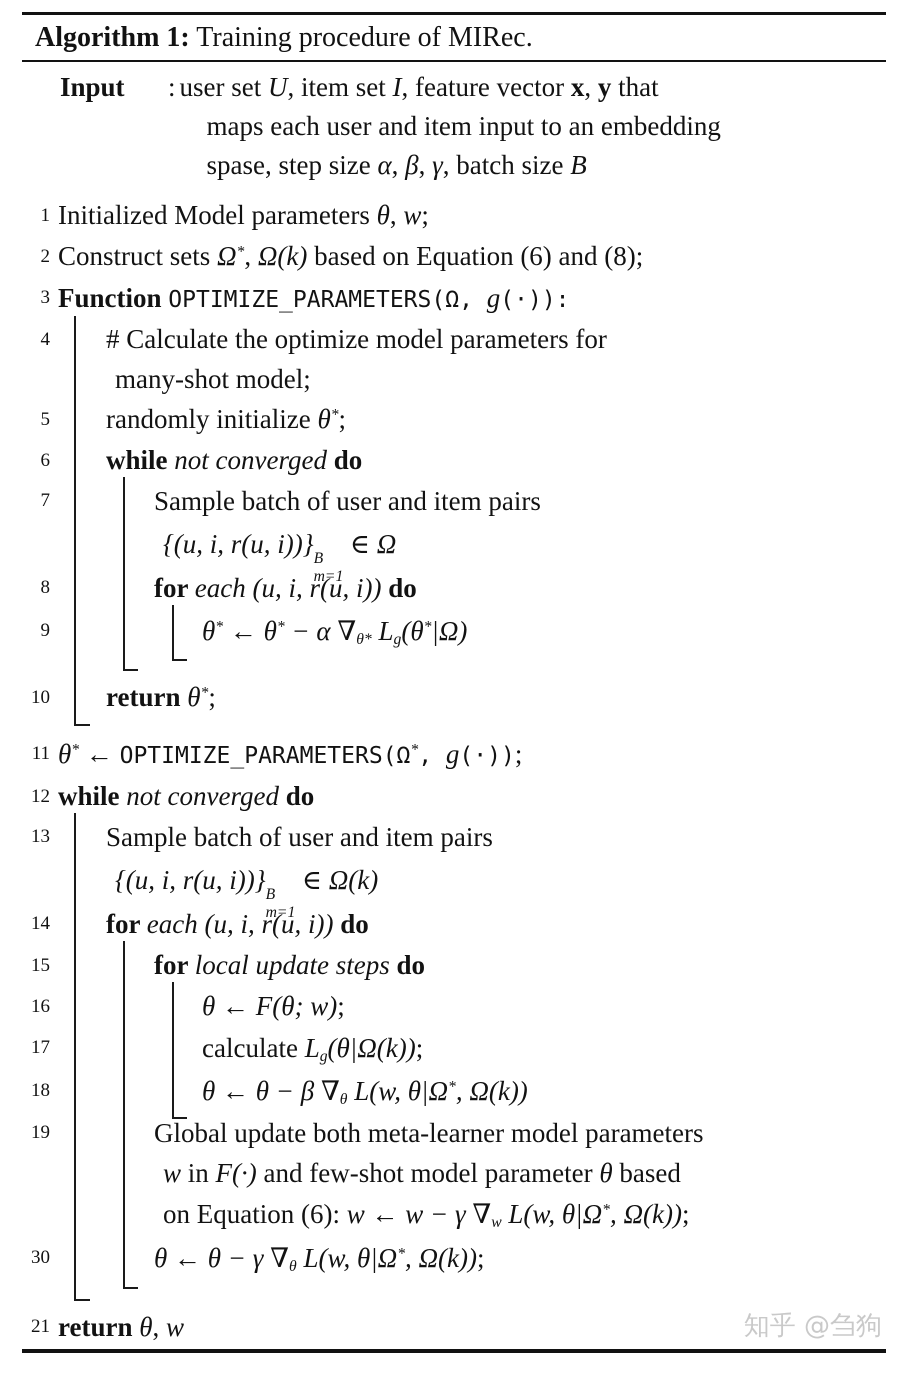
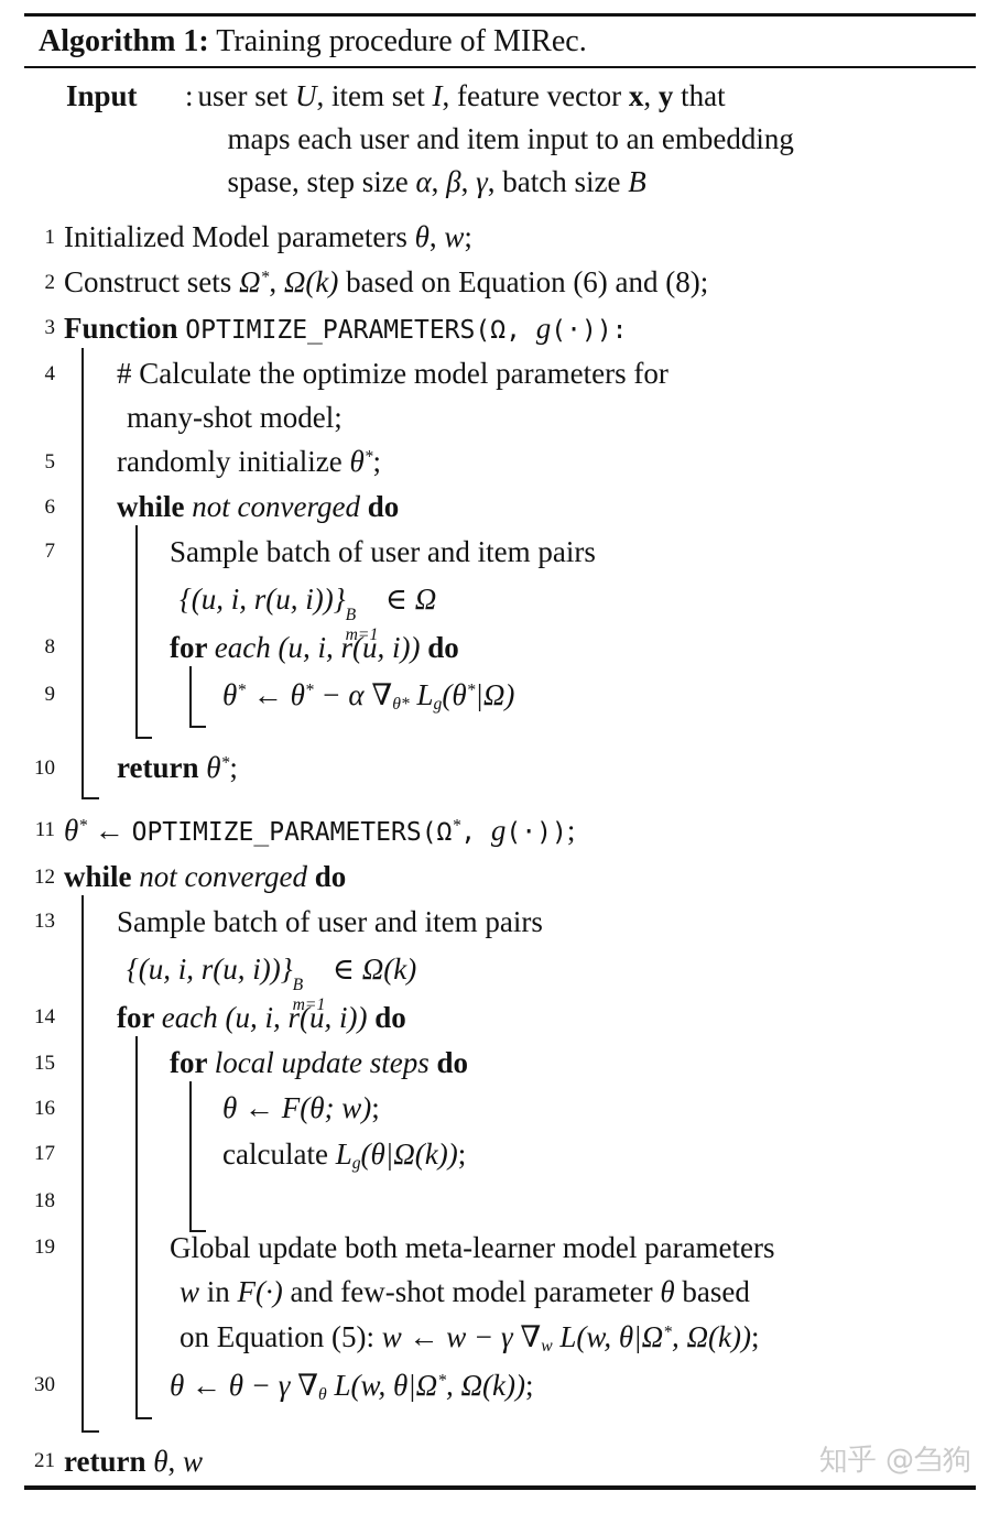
  Algorithm 1: Training procedure of MIRec.
  Input
  :
  user set U, item set I, feature vector x, y that
  maps each user and item input to an embedding
  spase, step size α, β, γ, batch size B
  1
  Initialized Model parameters θ, w;
  2
  Construct sets Ω*, Ω(k) based on Equation (6) and (8);
  3
  Function OPTIMIZE_PARAMETERS(Ω, g(·)):
  4
  # Calculate the optimize model parameters for
  many-shot model;
  5
  randomly initialize θ*;
  6
  while not converged do
  7
  Sample batch of user and item pairs
  {(u, i, r(u, i))}
  B
  m=1
  ∈ Ω
  8
  for each (u, i, r(u, i)) do
  9
  θ* ← θ* − α ∇θ* Lg(θ*|Ω)
  10
  return θ*;
  11
  θ* ← OPTIMIZE_PARAMETERS(Ω*, g(·));
  12
  while not converged do
  13
  Sample batch of user and item pairs
  {(u, i, r(u, i))}
  B
  m=1
  ∈ Ω(k)
  14
  for each (u, i, r(u, i)) do
  15
  for local update steps do
  16
  θ ← F(θ; w);
  17
  calculate Lg(θ|Ω(k));
  18
- θ ← θ − β ∇θ L(w, θ|Ω*, Ω(k))
  19
  Global update both meta-learner model parameters
  w in F(·) and few-shot model parameter θ based
- on Equation (6): w ← w − γ ∇w L(w, θ|Ω*, Ω(k));
+ on Equation (5): w ← w − γ ∇w L(w, θ|Ω*, Ω(k));
  30
  θ ← θ − γ ∇θ L(w, θ|Ω*, Ω(k));
  21
  return θ, w
  知乎 @刍狗
